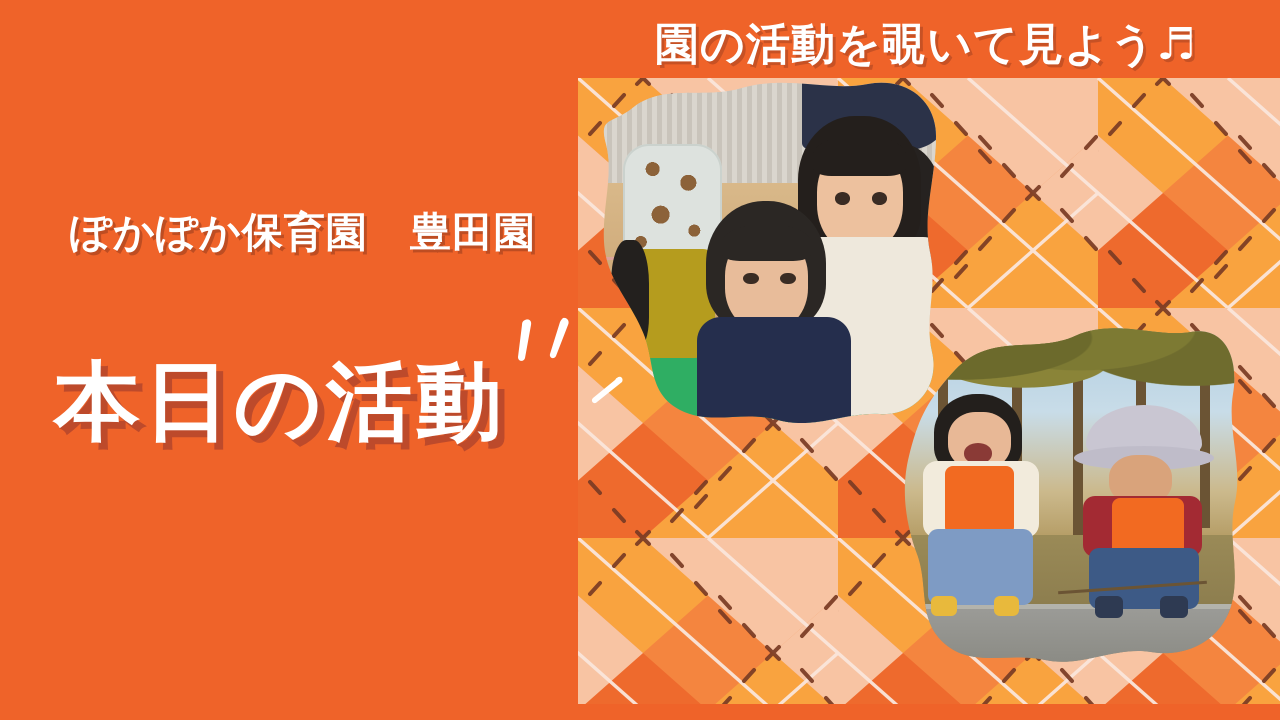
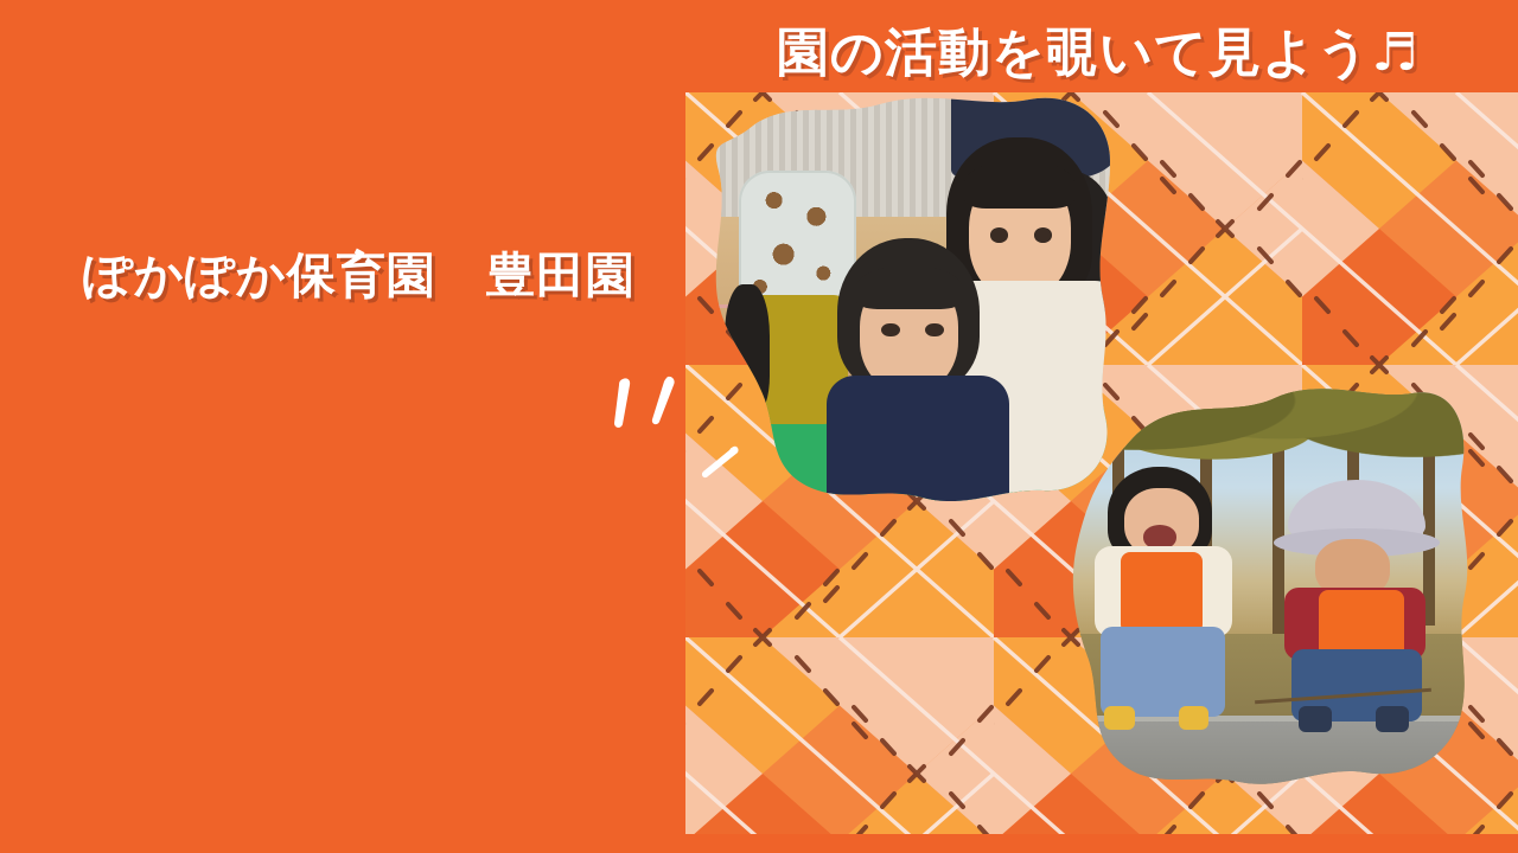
  園の活動を覗いて見よう♬
  ぽかぽか保育園 豊田園
- 本日の活動
